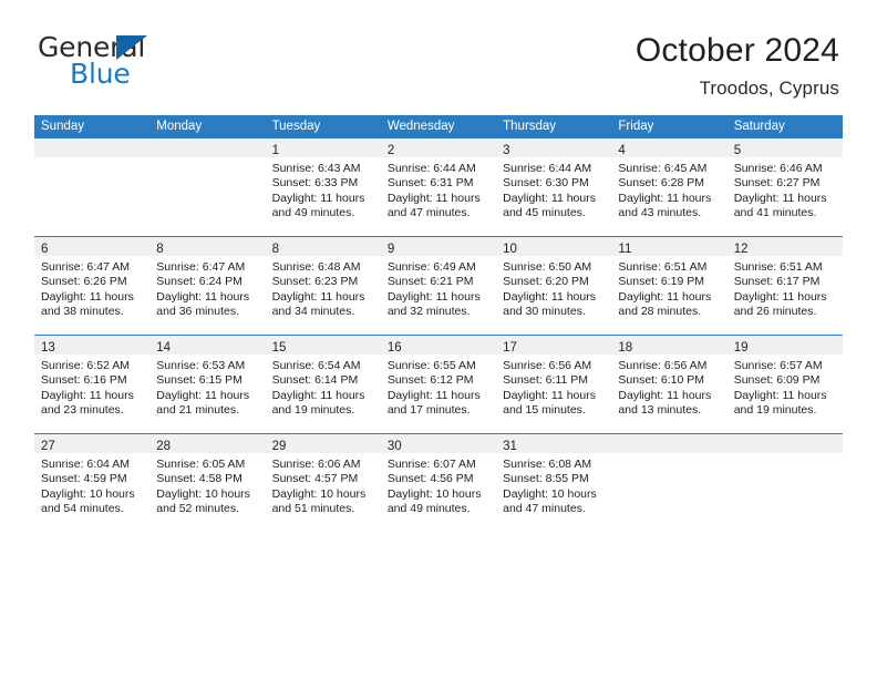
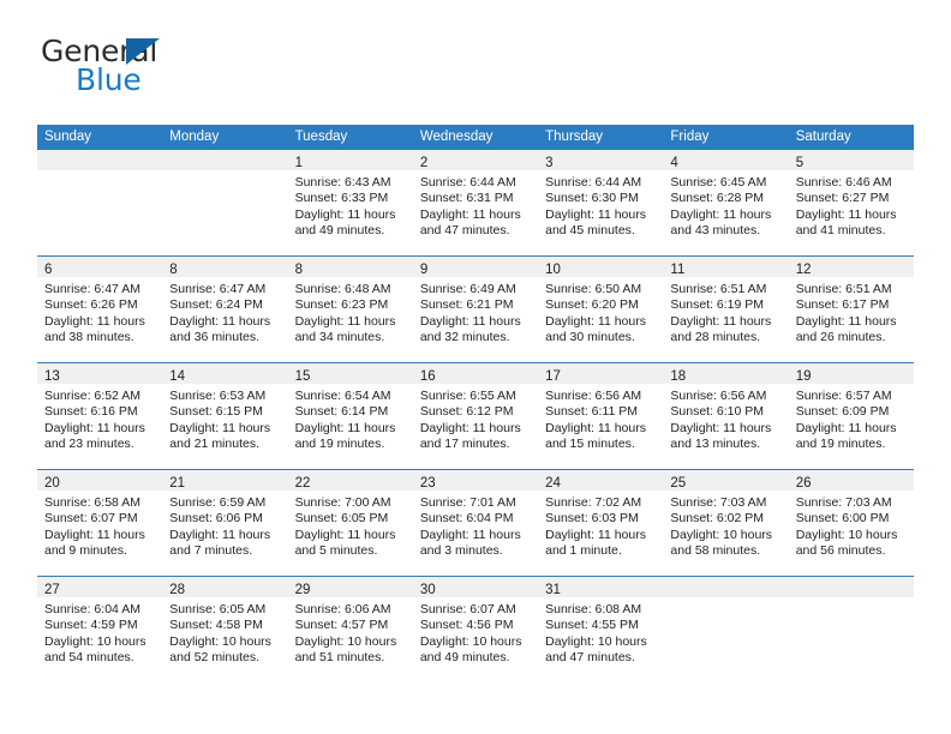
  General
  Blue
- October 2024
- Troodos, Cyprus
  Sunday	Monday	Tuesday	Wednesday	Thursday	Friday	Saturday
  		1Sunrise: 6:43 AMSunset: 6:33 PMDaylight: 11 hoursand 49 minutes.	2Sunrise: 6:44 AMSunset: 6:31 PMDaylight: 11 hoursand 47 minutes.	3Sunrise: 6:44 AMSunset: 6:30 PMDaylight: 11 hoursand 45 minutes.	4Sunrise: 6:45 AMSunset: 6:28 PMDaylight: 11 hoursand 43 minutes.	5Sunrise: 6:46 AMSunset: 6:27 PMDaylight: 11 hoursand 41 minutes.
  6Sunrise: 6:47 AMSunset: 6:26 PMDaylight: 11 hoursand 38 minutes.	8Sunrise: 6:47 AMSunset: 6:24 PMDaylight: 11 hoursand 36 minutes.	8Sunrise: 6:48 AMSunset: 6:23 PMDaylight: 11 hoursand 34 minutes.	9Sunrise: 6:49 AMSunset: 6:21 PMDaylight: 11 hoursand 32 minutes.	10Sunrise: 6:50 AMSunset: 6:20 PMDaylight: 11 hoursand 30 minutes.	11Sunrise: 6:51 AMSunset: 6:19 PMDaylight: 11 hoursand 28 minutes.	12Sunrise: 6:51 AMSunset: 6:17 PMDaylight: 11 hoursand 26 minutes.
  13Sunrise: 6:52 AMSunset: 6:16 PMDaylight: 11 hoursand 23 minutes.	14Sunrise: 6:53 AMSunset: 6:15 PMDaylight: 11 hoursand 21 minutes.	15Sunrise: 6:54 AMSunset: 6:14 PMDaylight: 11 hoursand 19 minutes.	16Sunrise: 6:55 AMSunset: 6:12 PMDaylight: 11 hoursand 17 minutes.	17Sunrise: 6:56 AMSunset: 6:11 PMDaylight: 11 hoursand 15 minutes.	18Sunrise: 6:56 AMSunset: 6:10 PMDaylight: 11 hoursand 13 minutes.	19Sunrise: 6:57 AMSunset: 6:09 PMDaylight: 11 hoursand 19 minutes.
+ 20Sunrise: 6:58 AMSunset: 6:07 PMDaylight: 11 hoursand 9 minutes.	21Sunrise: 6:59 AMSunset: 6:06 PMDaylight: 11 hoursand 7 minutes.	22Sunrise: 7:00 AMSunset: 6:05 PMDaylight: 11 hoursand 5 minutes.	23Sunrise: 7:01 AMSunset: 6:04 PMDaylight: 11 hoursand 3 minutes.	24Sunrise: 7:02 AMSunset: 6:03 PMDaylight: 11 hoursand 1 minute.	25Sunrise: 7:03 AMSunset: 6:02 PMDaylight: 10 hoursand 58 minutes.	26Sunrise: 7:03 AMSunset: 6:00 PMDaylight: 10 hoursand 56 minutes.
- 27Sunrise: 6:04 AMSunset: 4:59 PMDaylight: 10 hoursand 54 minutes.	28Sunrise: 6:05 AMSunset: 4:58 PMDaylight: 10 hoursand 52 minutes.	29Sunrise: 6:06 AMSunset: 4:57 PMDaylight: 10 hoursand 51 minutes.	30Sunrise: 6:07 AMSunset: 4:56 PMDaylight: 10 hoursand 49 minutes.	31Sunrise: 6:08 AMSunset: 8:55 PMDaylight: 10 hoursand 47 minutes.
+ 27Sunrise: 6:04 AMSunset: 4:59 PMDaylight: 10 hoursand 54 minutes.	28Sunrise: 6:05 AMSunset: 4:58 PMDaylight: 10 hoursand 52 minutes.	29Sunrise: 6:06 AMSunset: 4:57 PMDaylight: 10 hoursand 51 minutes.	30Sunrise: 6:07 AMSunset: 4:56 PMDaylight: 10 hoursand 49 minutes.	31Sunrise: 6:08 AMSunset: 4:55 PMDaylight: 10 hoursand 47 minutes.
